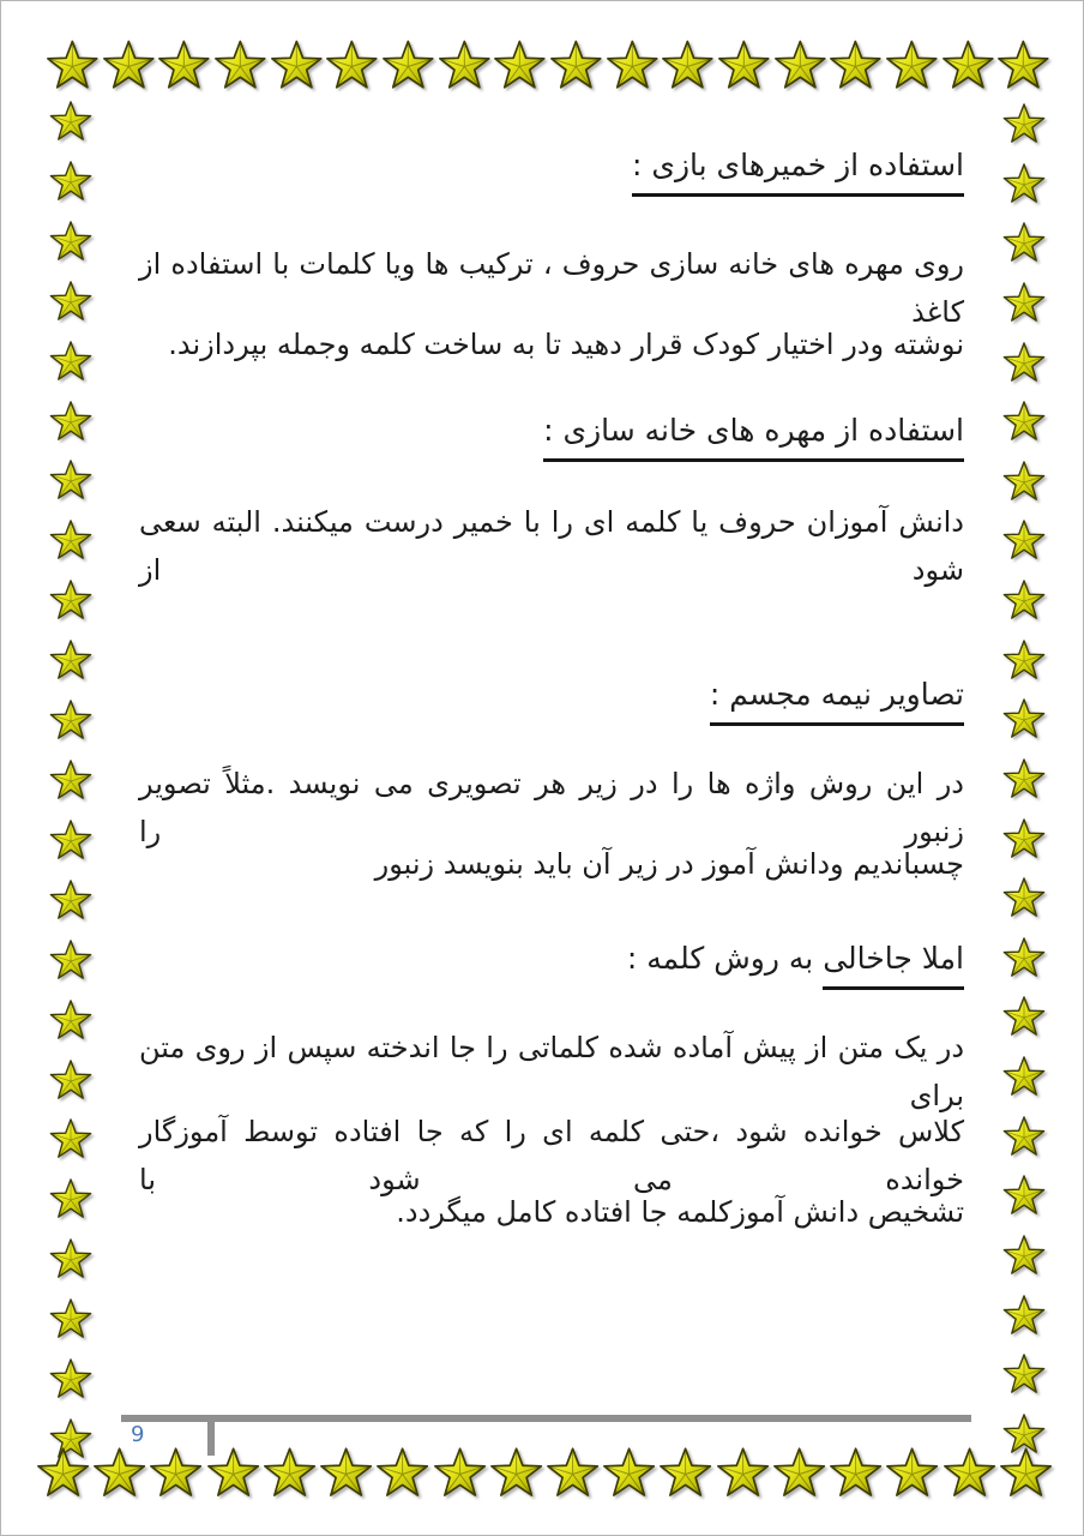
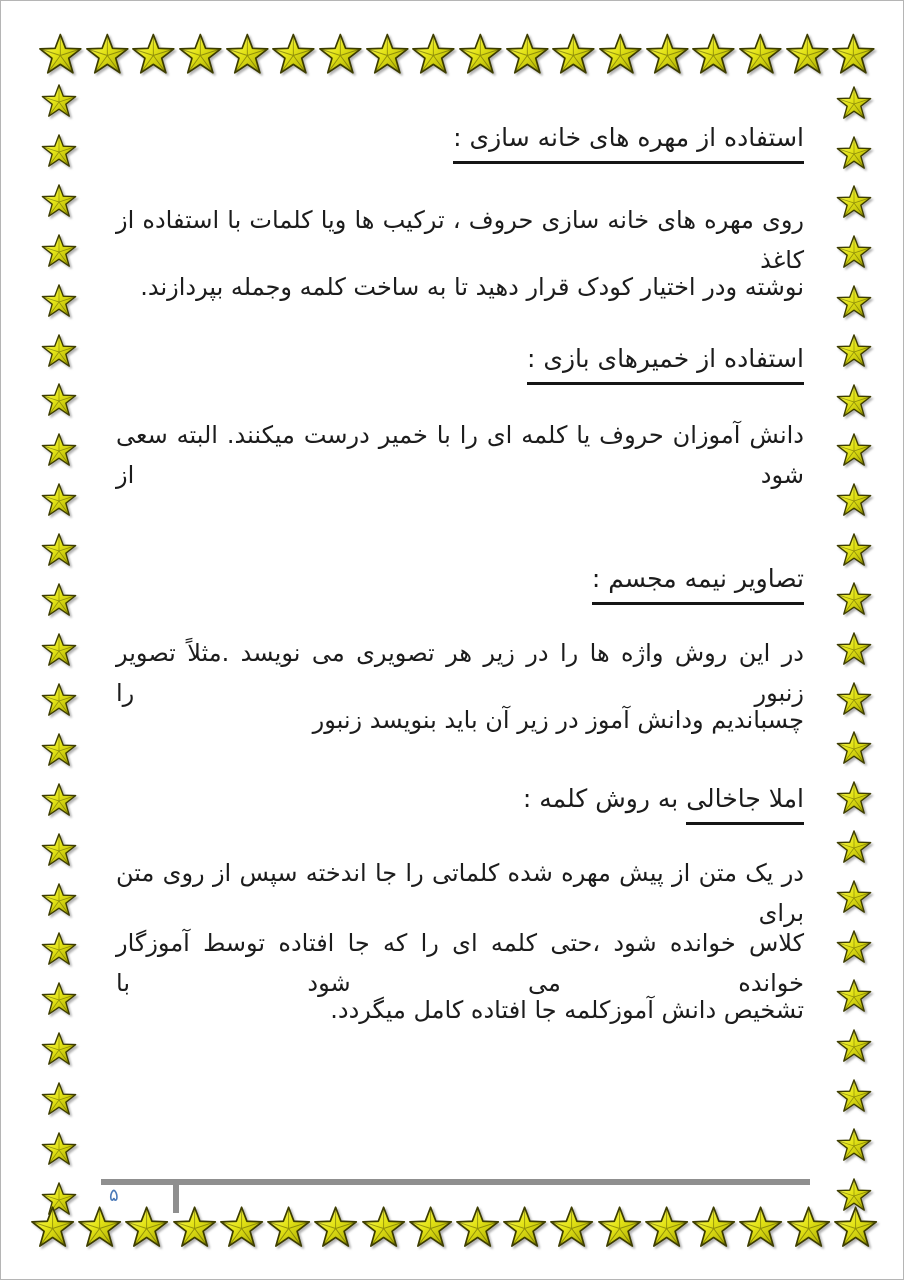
- استفاده از خمیرهای بازی :
+ استفاده از مهره های خانه سازی :
  روی مهره های خانه سازی حروف ، ترکیب ها ویا کلمات با استفاده از کاغذ
  نوشته ودر اختیار کودک قرار دهید تا به ساخت کلمه وجمله بپردازند.
- استفاده از مهره های خانه سازی :
+ استفاده از خمیرهای بازی :
  دانش آموزان حروف یا کلمه ای را با خمیر درست میکنند. البته سعی شود از
  تصاویر نیمه مجسم :
  در این روش واژه ها را در زیر هر تصویری می نویسد .مثلاً تصویر زنبور را
  چسباندیم ودانش آموز در زیر آن باید بنویسد زنبور
  املا جاخالی به روش کلمه :
- در یک متن از پیش آماده شده کلماتی را جا اندخته سپس از روی متن برای
+ در یک متن از پیش مهره شده کلماتی را جا اندخته سپس از روی متن برای
  کلاس خوانده شود ،حتی کلمه ای را که جا افتاده توسط آموزگار خوانده می شود با
  تشخیص دانش آموزکلمه جا افتاده کامل میگردد.
- 9
+ ۵
